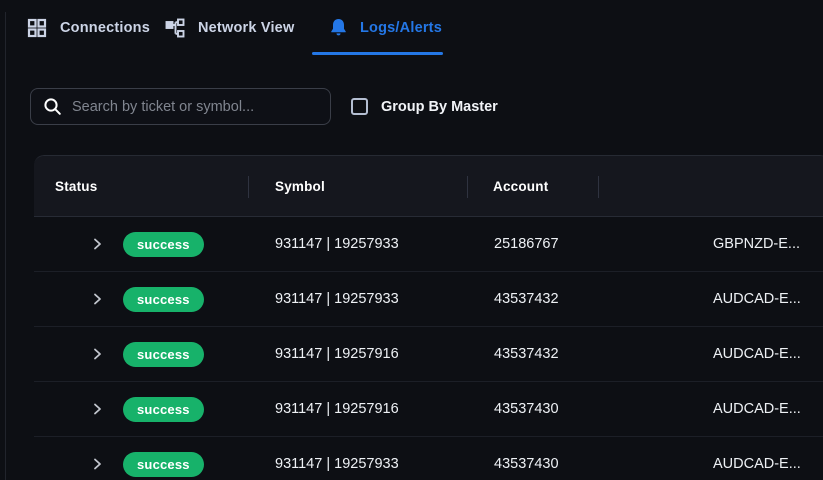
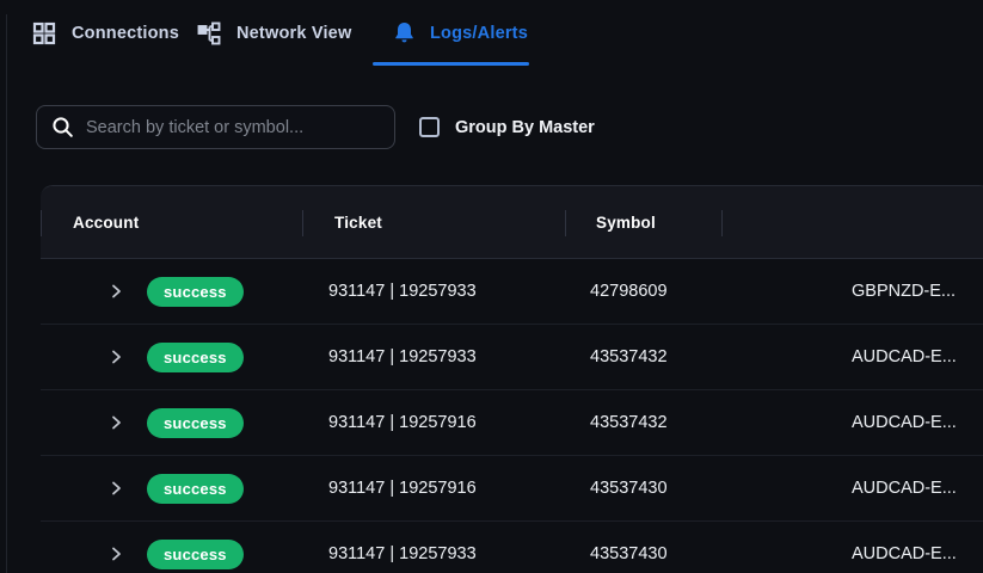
  Connections
  Network View
  Logs/Alerts
  Search by ticket or symbol...
  Group By Master
- Status
- Symbol
+ Account
+ Ticket
- Account
+ Symbol
  success
  931147 | 19257933
- 25186767
+ 42798609
  GBPNZD-E...
  success
  931147 | 19257933
  43537432
  AUDCAD-E...
  success
  931147 | 19257916
  43537432
  AUDCAD-E...
  success
  931147 | 19257916
  43537430
  AUDCAD-E...
  success
  931147 | 19257933
  43537430
  AUDCAD-E...
